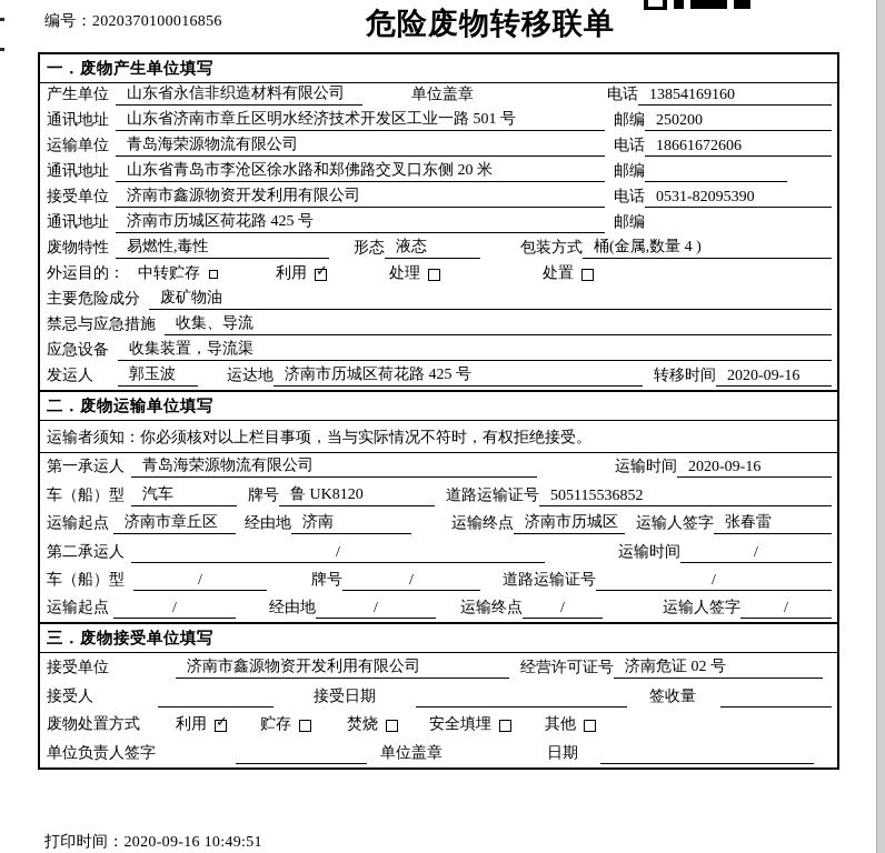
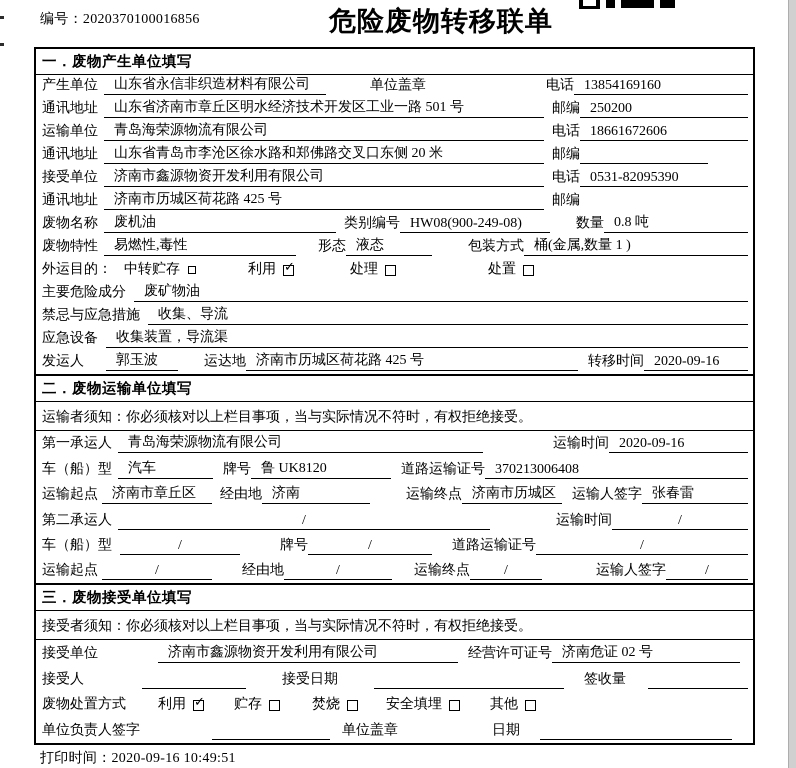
  编号：2020370100016856
  危险废物转移联单
  一．废物产生单位填写
  产生单位
  山东省永信非织造材料有限公司
  单位盖章
  电话
  13854169160
  通讯地址
  山东省济南市章丘区明水经济技术开发区工业一路 501 号
  邮编
  250200
  运输单位
  青岛海荣源物流有限公司
  电话
  18661672606
  通讯地址
  山东省青岛市李沧区徐水路和郑佛路交叉口东侧 20 米
  邮编
  接受单位
  济南市鑫源物资开发利用有限公司
  电话
  0531-82095390
  通讯地址
  济南市历城区荷花路 425 号
  邮编
+ 废物名称
+ 废机油
+ 类别编号
+ HW08(900-249-08)
+ 数量
+ 0.8 吨
  废物特性
  易燃性,毒性
  形态
  液态
  包装方式
- 桶(金属,数量 4 )
+ 桶(金属,数量 1 )
  外运目的：
  中转贮存
  利用
  ✓
  处理
  处置
  主要危险成分
  废矿物油
  禁忌与应急措施
  收集、导流
  应急设备
  收集装置，导流渠
  发运人
  郭玉波
  运达地
  济南市历城区荷花路 425 号
  转移时间
  2020-09-16
  二．废物运输单位填写
  运输者须知：你必须核对以上栏目事项，当与实际情况不符时，有权拒绝接受。
  第一承运人
  青岛海荣源物流有限公司
  运输时间
  2020-09-16
  车（船）型
  汽车
  牌号
  鲁 UK8120
  道路运输证号
- 505115536852
+ 370213006408
  运输起点
  济南市章丘区
  经由地
  济南
  运输终点
  济南市历城区
  运输人签字
  张春雷
  第二承运人
  /
  运输时间
  /
  车（船）型
  /
  牌号
  /
  道路运输证号
  /
  运输起点
  /
  经由地
  /
  运输终点
  /
  运输人签字
  /
  三．废物接受单位填写
+ 接受者须知：你必须核对以上栏目事项，当与实际情况不符时，有权拒绝接受。
  接受单位
  济南市鑫源物资开发利用有限公司
  经营许可证号
  济南危证 02 号
  接受人
  接受日期
  签收量
  废物处置方式
  利用
  ✓
  贮存
  焚烧
  安全填埋
  其他
  单位负责人签字
  单位盖章
  日期
  打印时间：2020-09-16 10:49:51
